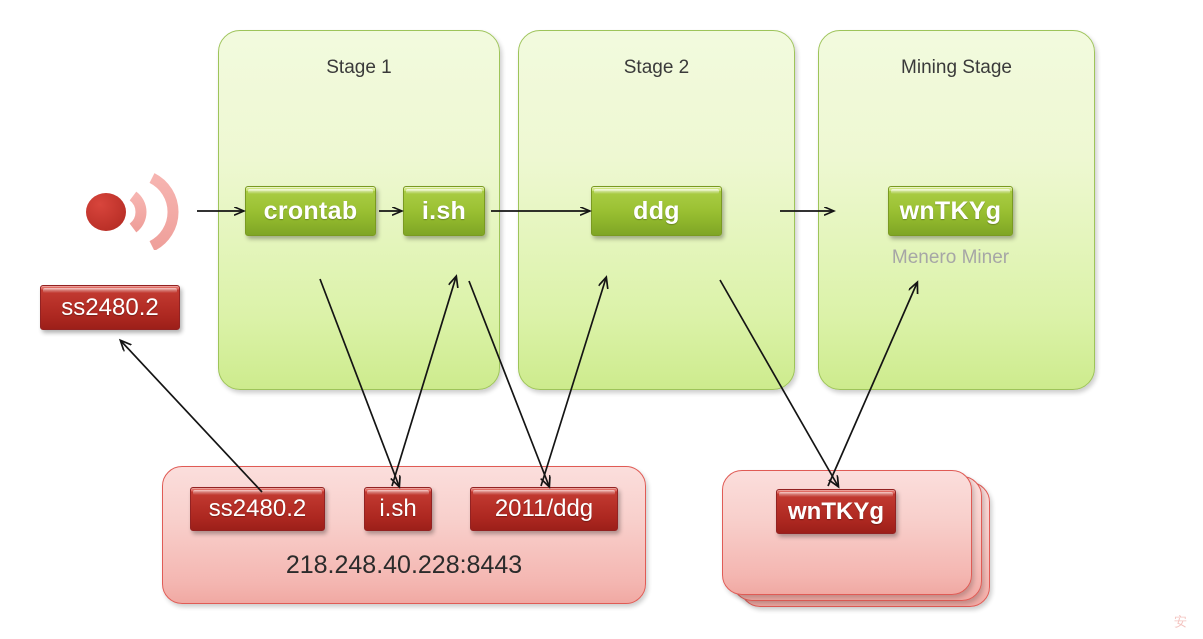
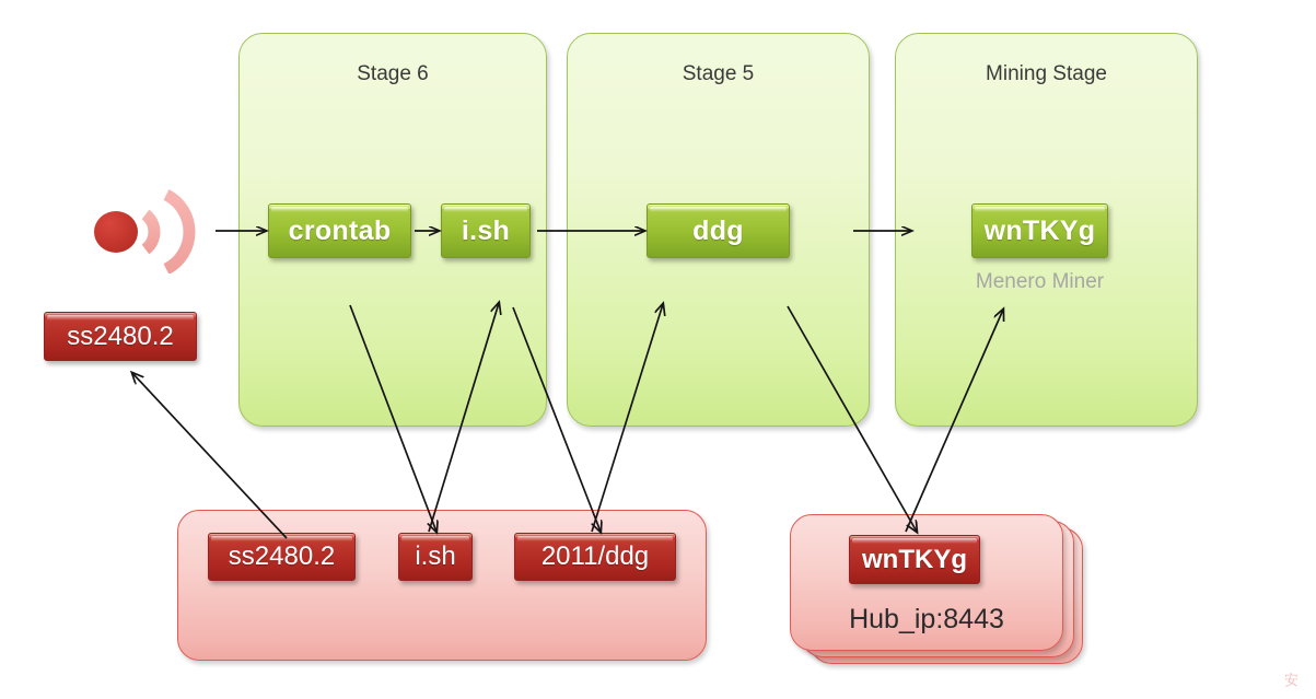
- Stage 1
+ Stage 6
- Stage 2
+ Stage 5
  Mining Stage
  ss2480.2
  crontab
  i.sh
  ddg
  wnTKYg
  Menero Miner
  ss2480.2
  i.sh
  2011/ddg
- 218.248.40.228:8443
  wnTKYg
+ Hub_ip:8443
  安
